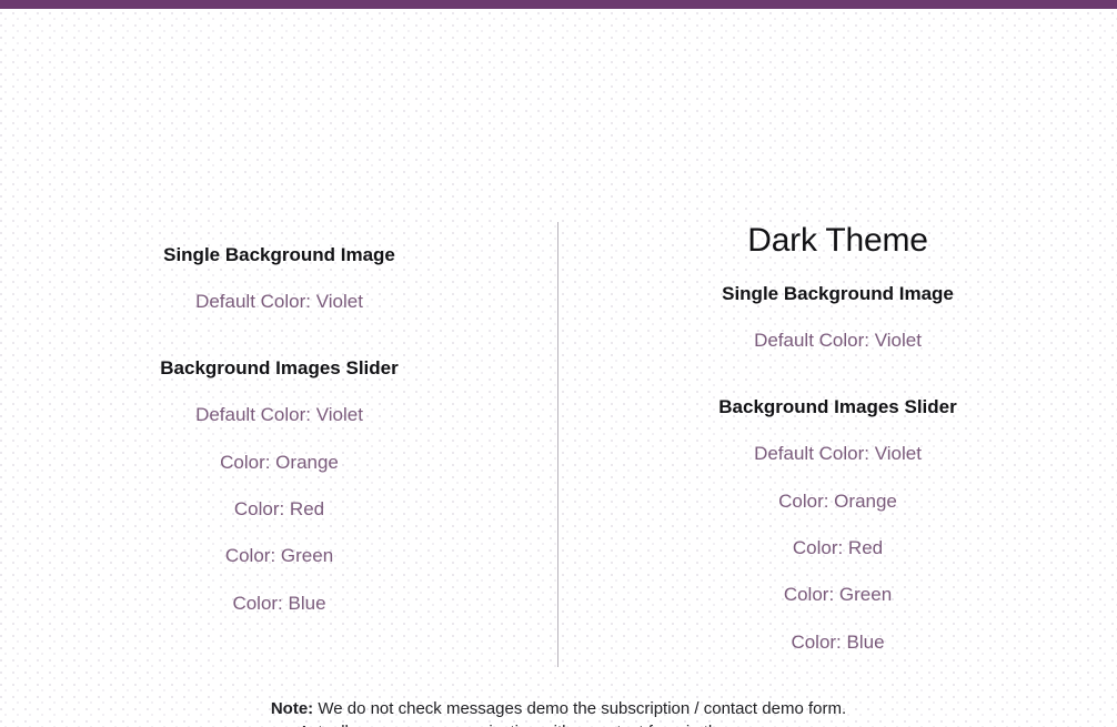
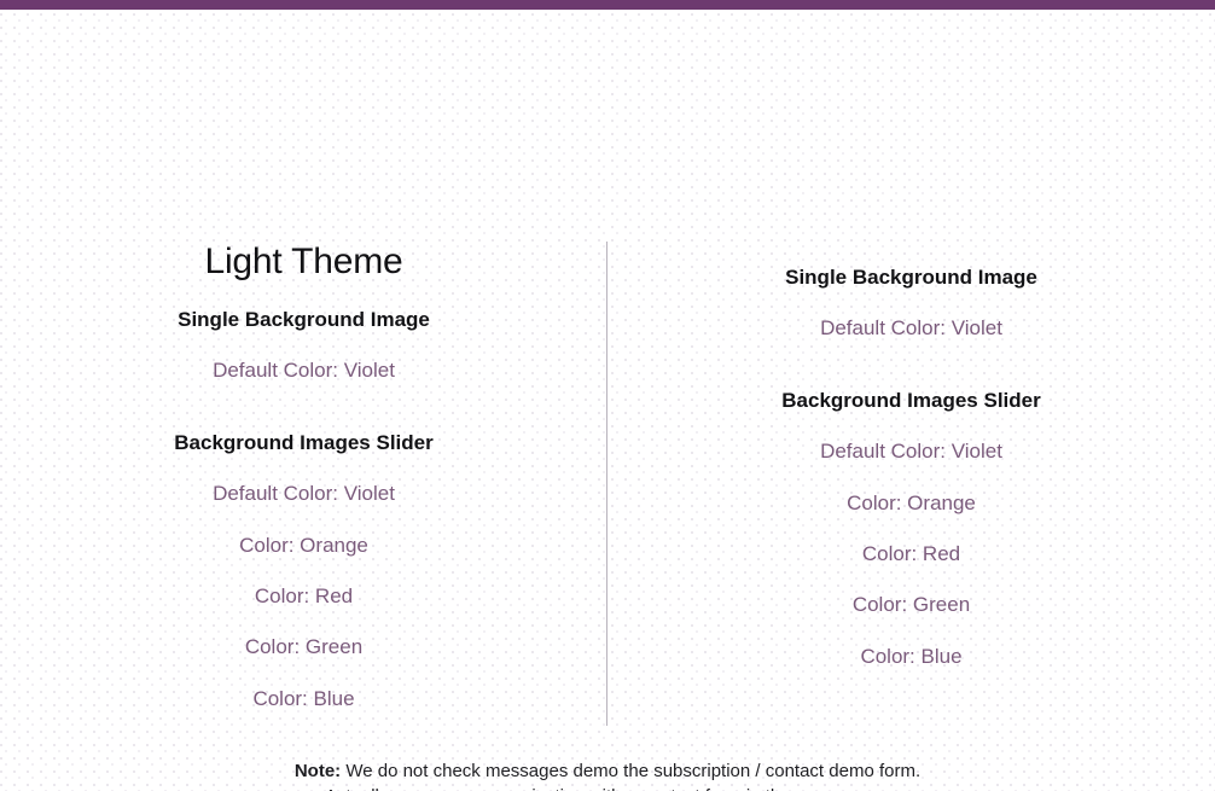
+ Light Theme
  Single Background Image
  Default Color: Violet
  Background Images Slider
  Default Color: Violet
  Color: Orange
  Color: Red
  Color: Green
  Color: Blue
- Dark Theme
  Single Background Image
  Default Color: Violet
  Background Images Slider
  Default Color: Violet
  Color: Orange
  Color: Red
  Color: Green
  Color: Blue
  Note: We do not check messages demo the subscription / contact demo form.
